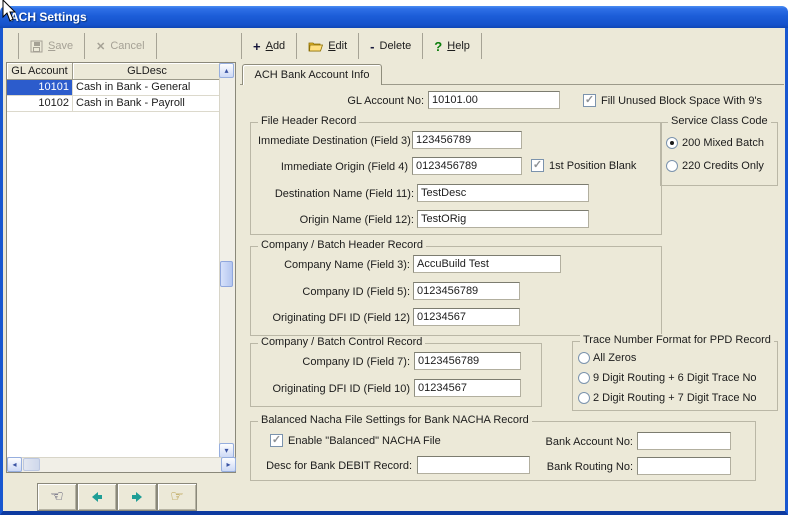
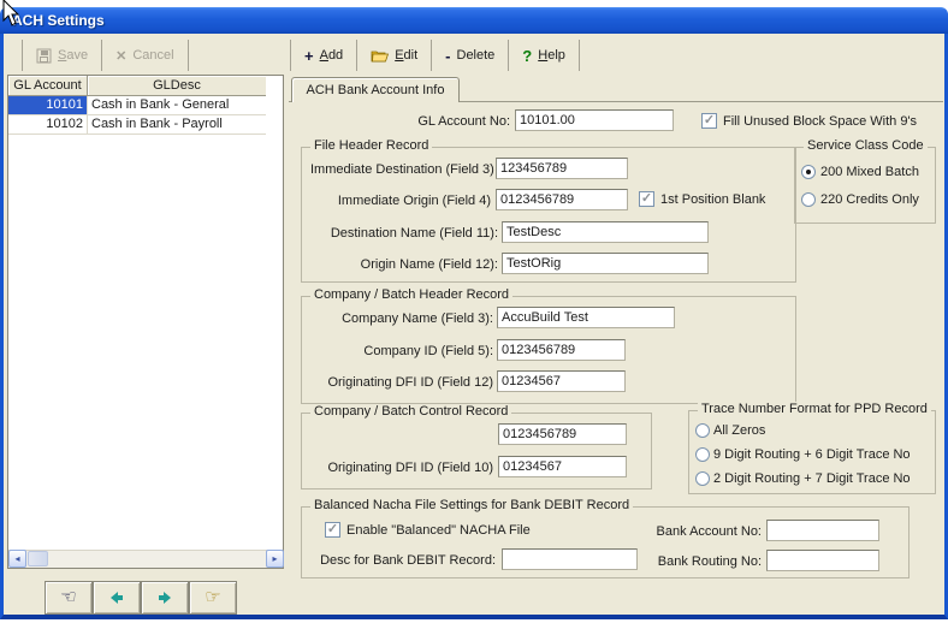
  ACH Settings
  Save
  ✕
  Cancel
  +
  Add
  Edit
  -
  Delete
  ?
  Help
  GL Account
  GLDesc
  10101
  Cash in Bank - General
  10102
  Cash in Bank - Payroll
- ▴
- ▾
  ◂
  ▸
  ☜
  ☞
  ACH Bank Account Info
  GL Account No:
  10101.00
  Fill Unused Block Space With 9's
  File Header Record
  Immediate Destination (Field 3)
  123456789
  Immediate Origin (Field 4)
  0123456789
  1st Position Blank
  Destination Name (Field 11):
  TestDesc
  Origin Name (Field 12):
  TestORig
  Service Class Code
  200 Mixed Batch
  220 Credits Only
  Company / Batch Header Record
  Company Name (Field 3):
  AccuBuild Test
  Company ID (Field 5):
  0123456789
  Originating DFI ID (Field 12)
  01234567
  Company / Batch Control Record
- Company ID (Field 7):
  0123456789
  Originating DFI ID (Field 10)
  01234567
  Trace Number Format for PPD Record
  All Zeros
  9 Digit Routing + 6 Digit Trace No
  2 Digit Routing + 7 Digit Trace No
- Balanced Nacha File Settings for Bank NACHA Record
+ Balanced Nacha File Settings for Bank DEBIT Record
  Enable "Balanced" NACHA File
  Desc for Bank DEBIT Record:
  Bank Account No:
  Bank Routing No:
